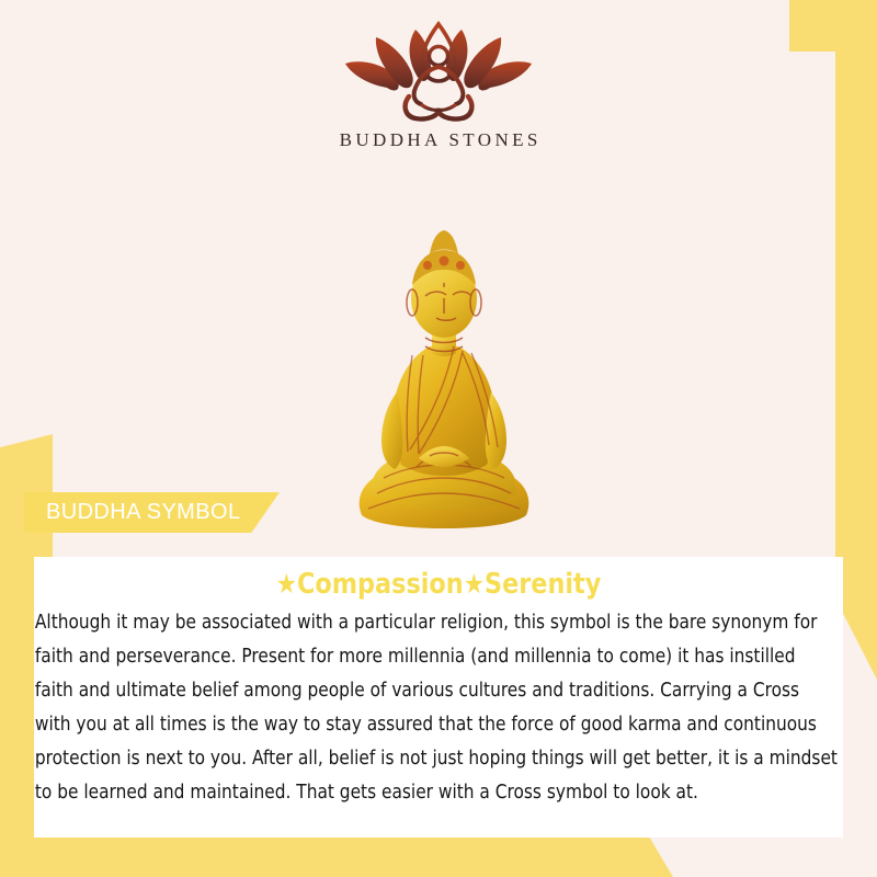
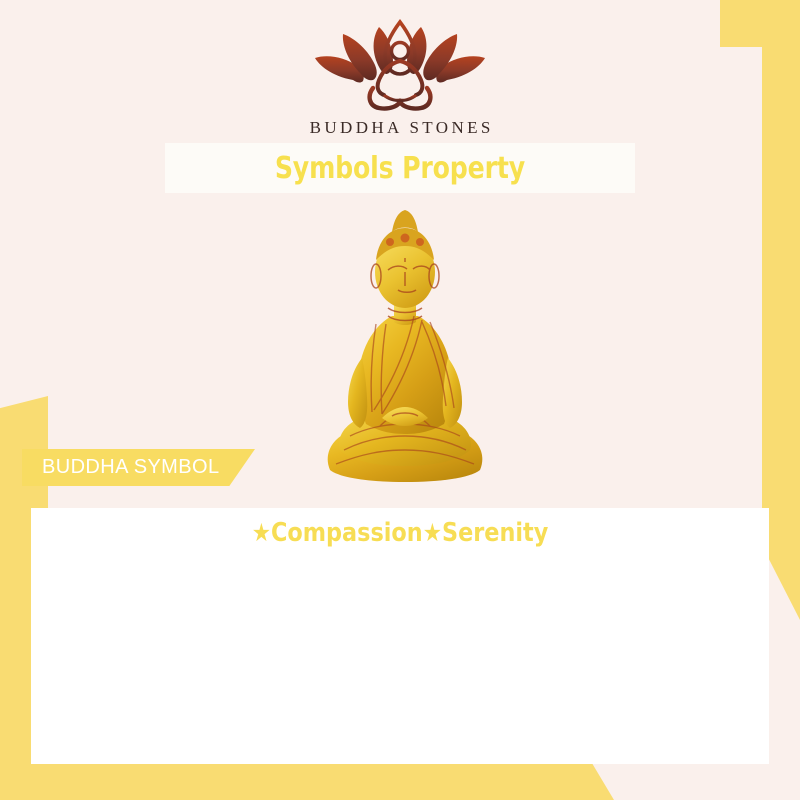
  BUDDHA STONES
+ Symbols Property
  BUDDHA SYMBOL
  ★Compassion★Serenity
- Although it may be associated with a particular religion, this symbol is the bare synonym for faith and perseverance. Present for more millennia (and millennia to come) it has instilled faith and ultimate belief among people of various cultures and traditions. Carrying a Cross with you at all times is the way to stay assured that the force of good karma and continuous protection is next to you. After all, belief is not just hoping things will get better, it is a mindset to be learned and maintained. That gets easier with a Cross symbol to look at.
